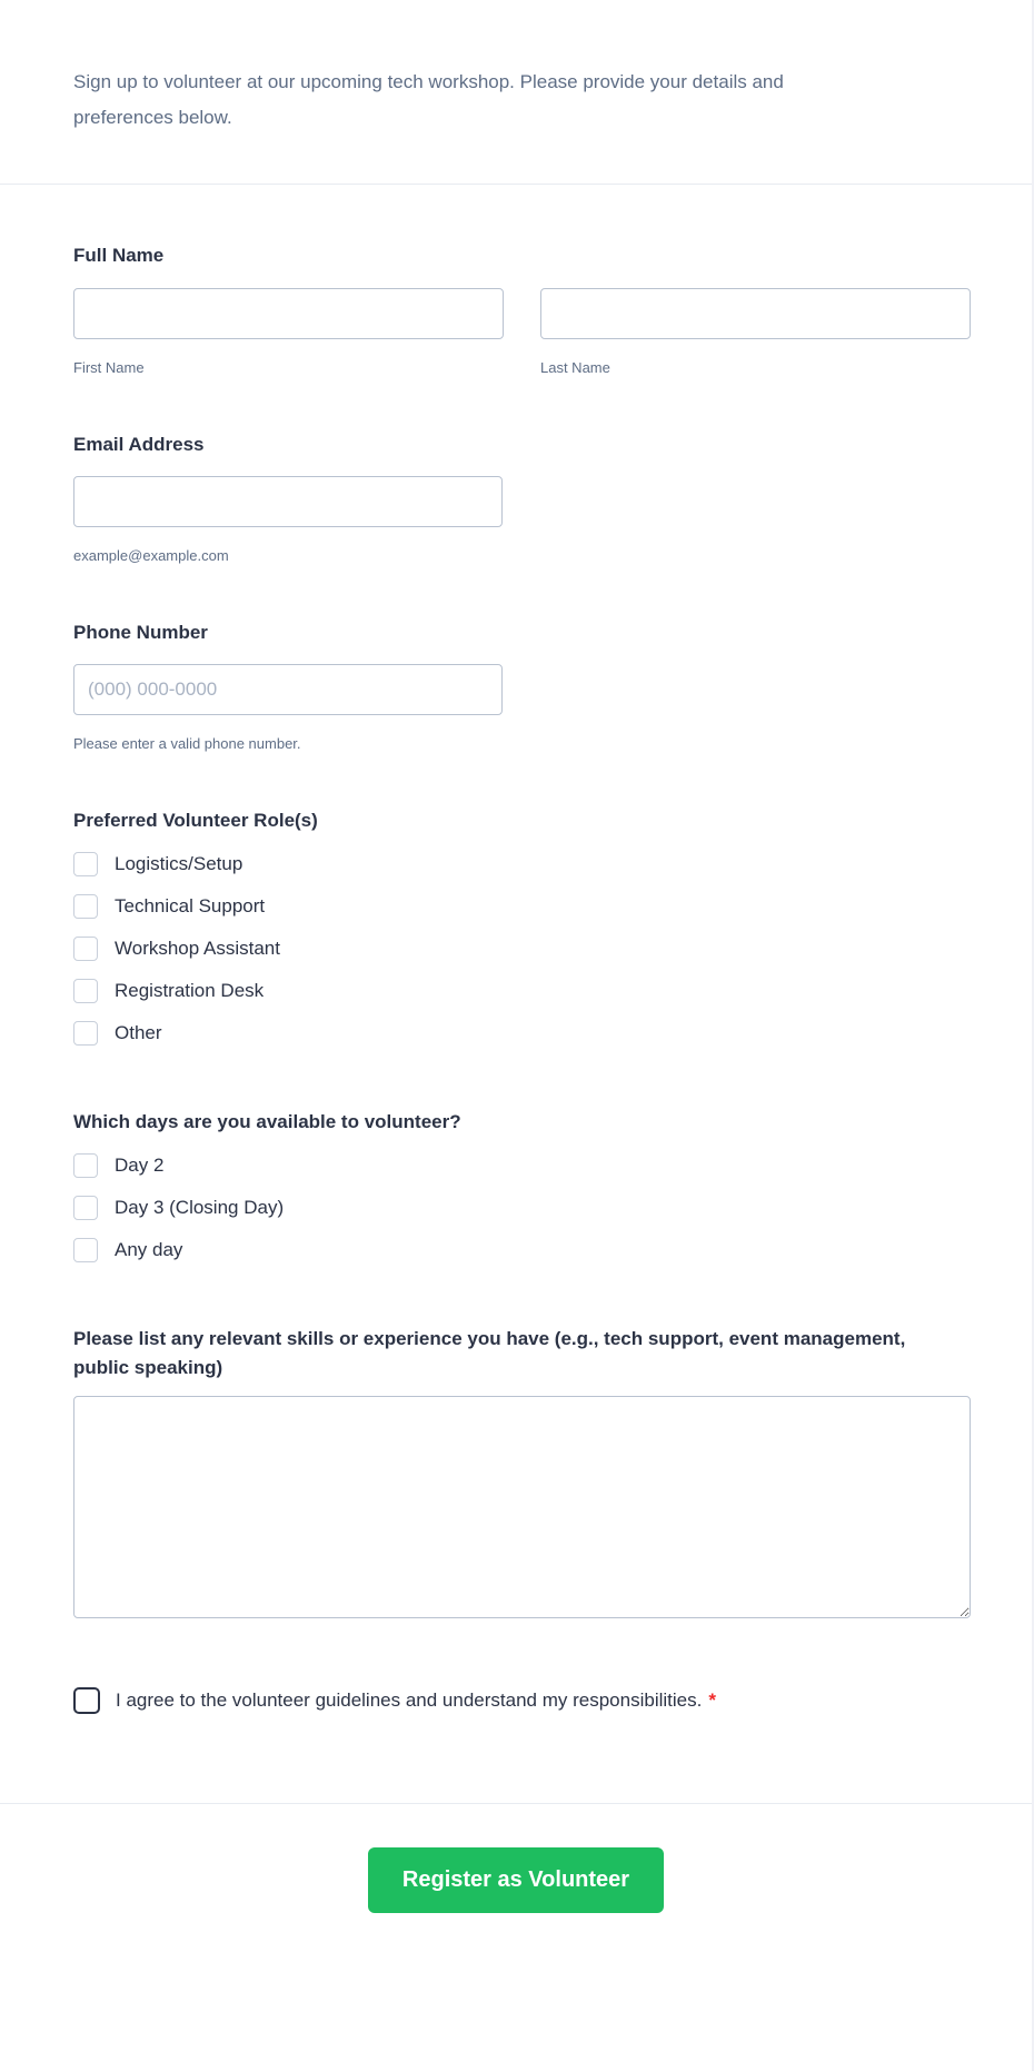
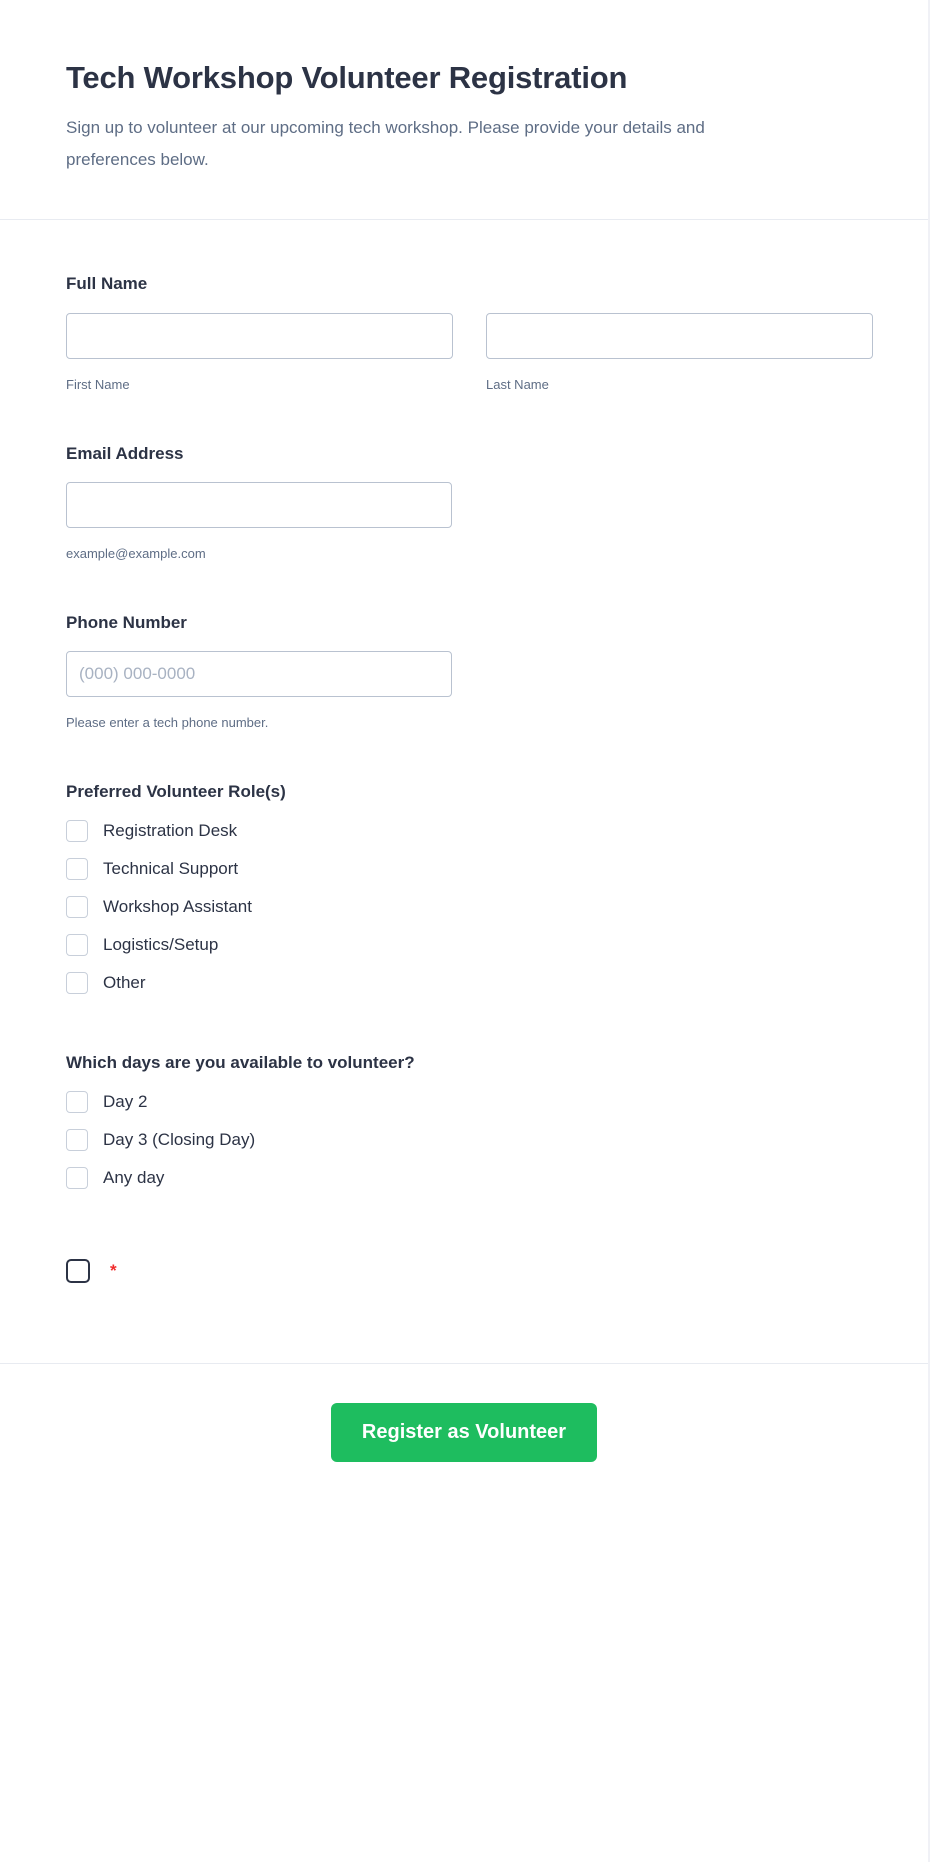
+ Tech Workshop Volunteer Registration
  Sign up to volunteer at our upcoming tech workshop. Please provide your details and preferences below.
  Full Name
  First Name
  Last Name
  Email Address
  example@example.com
  Phone Number
  (000) 000-0000
- Please enter a valid phone number.
+ Please enter a tech phone number.
  Preferred Volunteer Role(s)
- Logistics/Setup
+ Registration Desk
  Technical Support
  Workshop Assistant
- Registration Desk
+ Logistics/Setup
  Other
  Which days are you available to volunteer?
  Day 2
  Day 3 (Closing Day)
  Any day
- Please list any relevant skills or experience you have (e.g., tech support, event management, public speaking)
- I agree to the volunteer guidelines and understand my responsibilities.
  *
  Register as Volunteer
